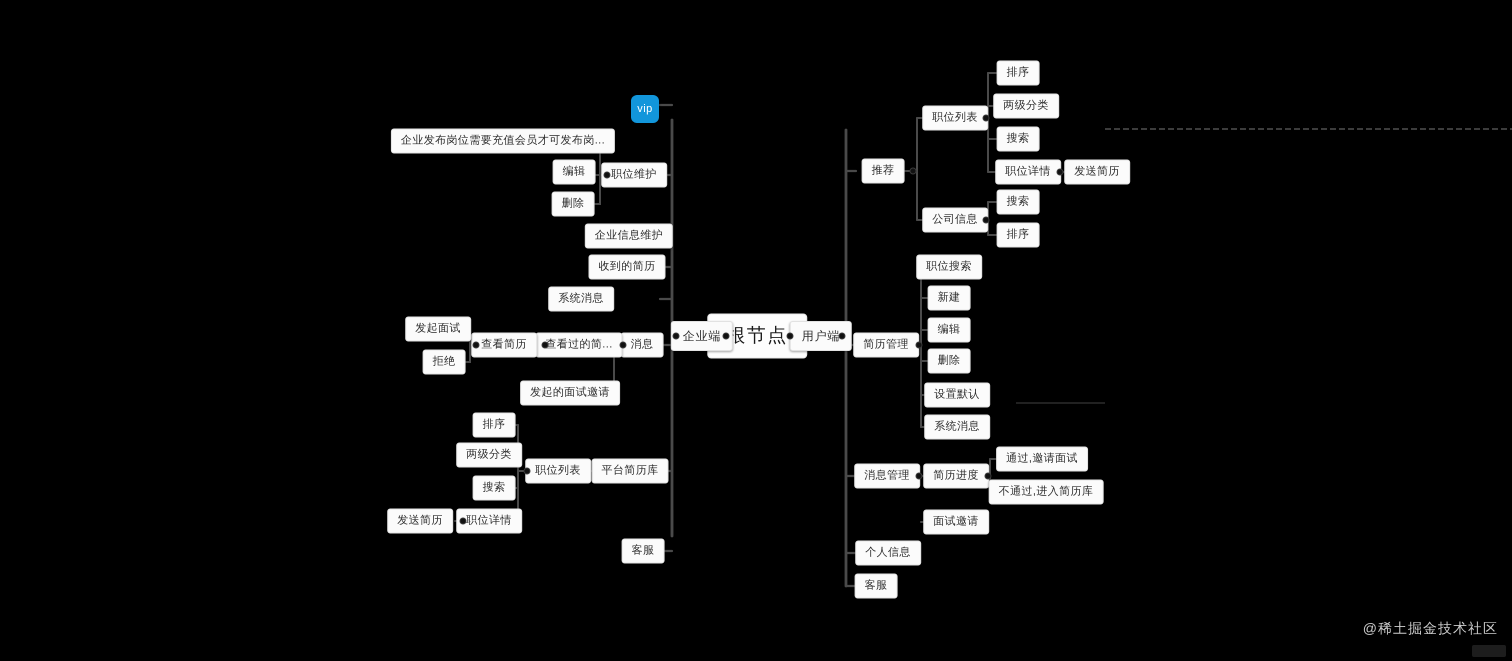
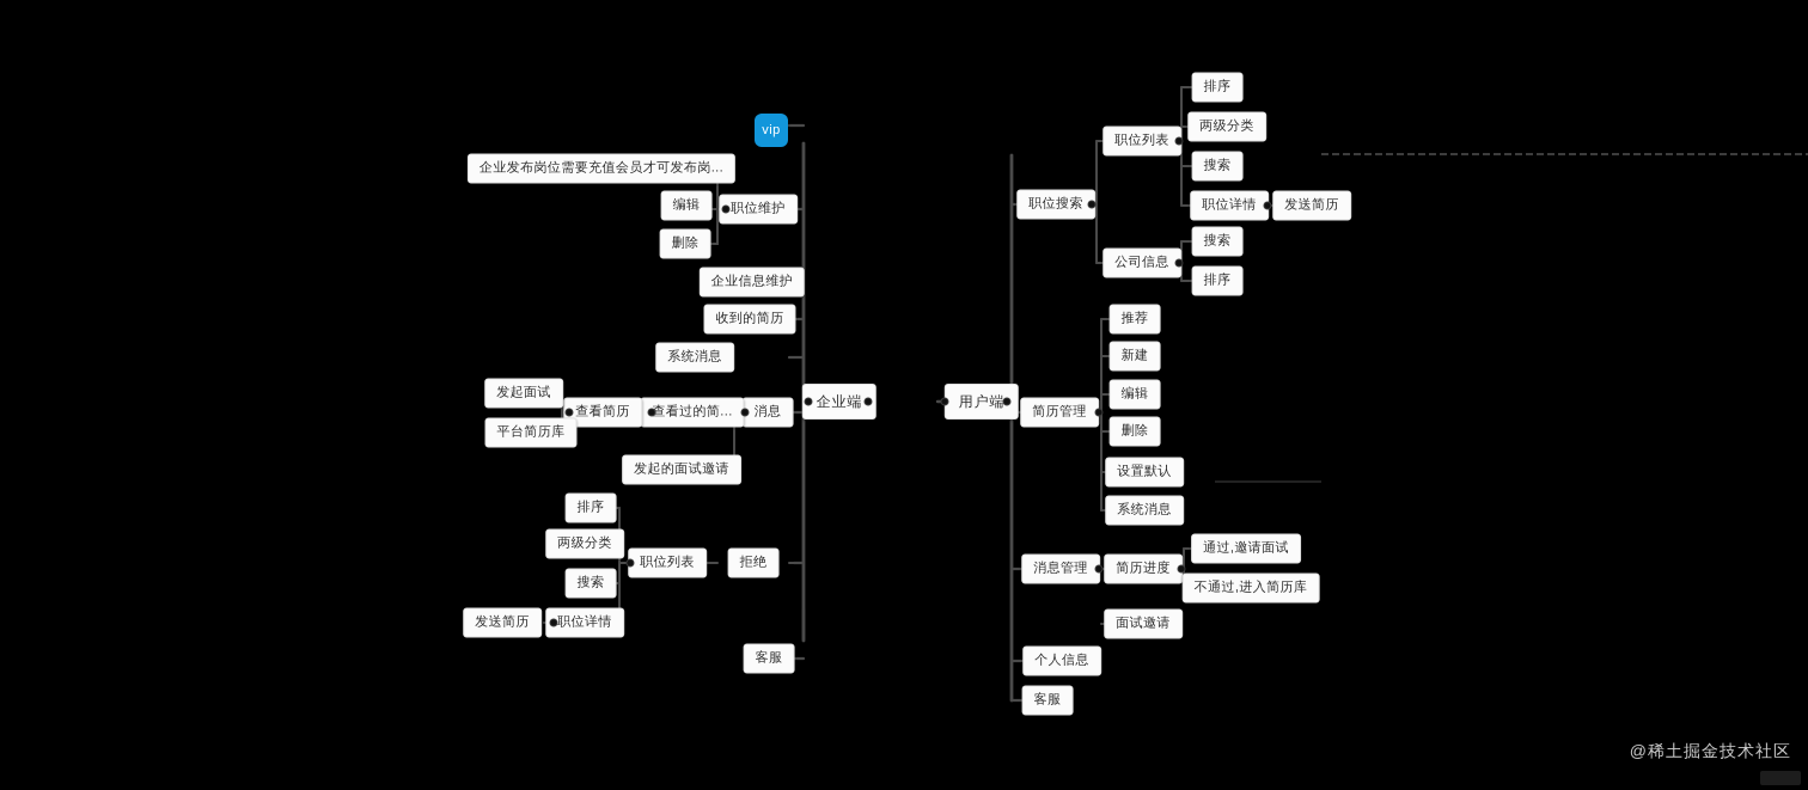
- 根节点
  企业端
  vip
  企业发布岗位需要充值会员才可发布岗...
  职位维护
  编辑
  删除
  企业信息维护
  收到的简历
  系统消息
  消息
  查看过的简...
  查看简历
  发起面试
- 拒绝
+ 平台简历库
  发起的面试邀请
- 平台简历库
+ 拒绝
  职位列表
  排序
  两级分类
  搜索
  职位详情
  发送简历
  客服
  用户端
- 推荐
+ 职位搜索
  职位列表
  排序
  两级分类
  搜索
  职位详情
  发送简历
  公司信息
  搜索
  排序
  简历管理
- 职位搜索
+ 推荐
  新建
  编辑
  删除
  设置默认
  消息管理
  系统消息
  简历进度
  通过,邀请面试
  不通过,进入简历库
  面试邀请
  个人信息
  客服
  @稀土掘金技术社区
